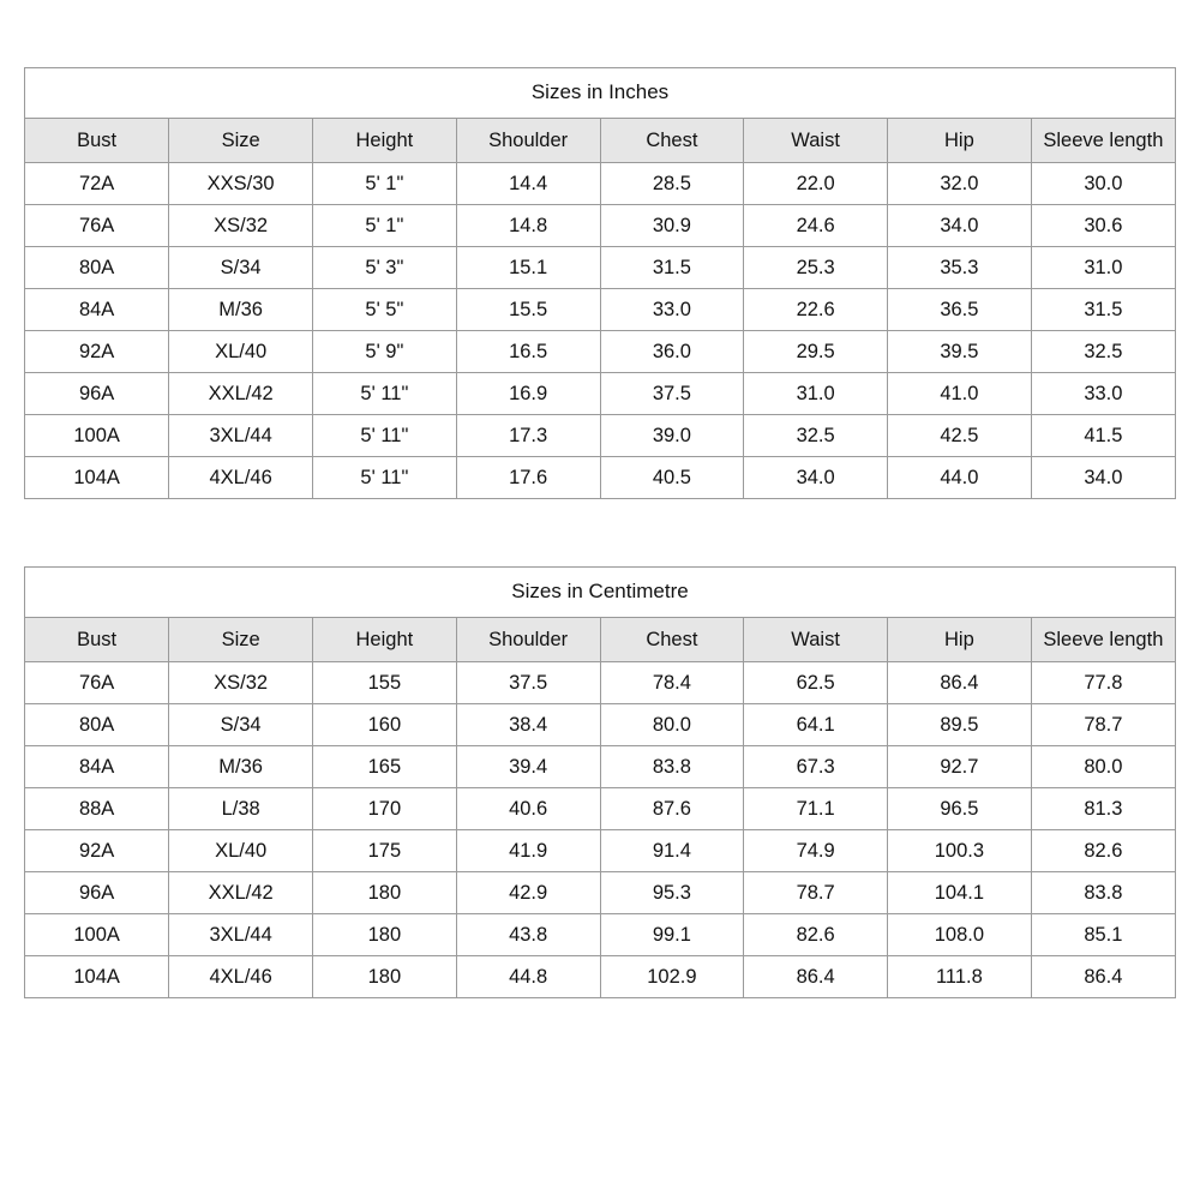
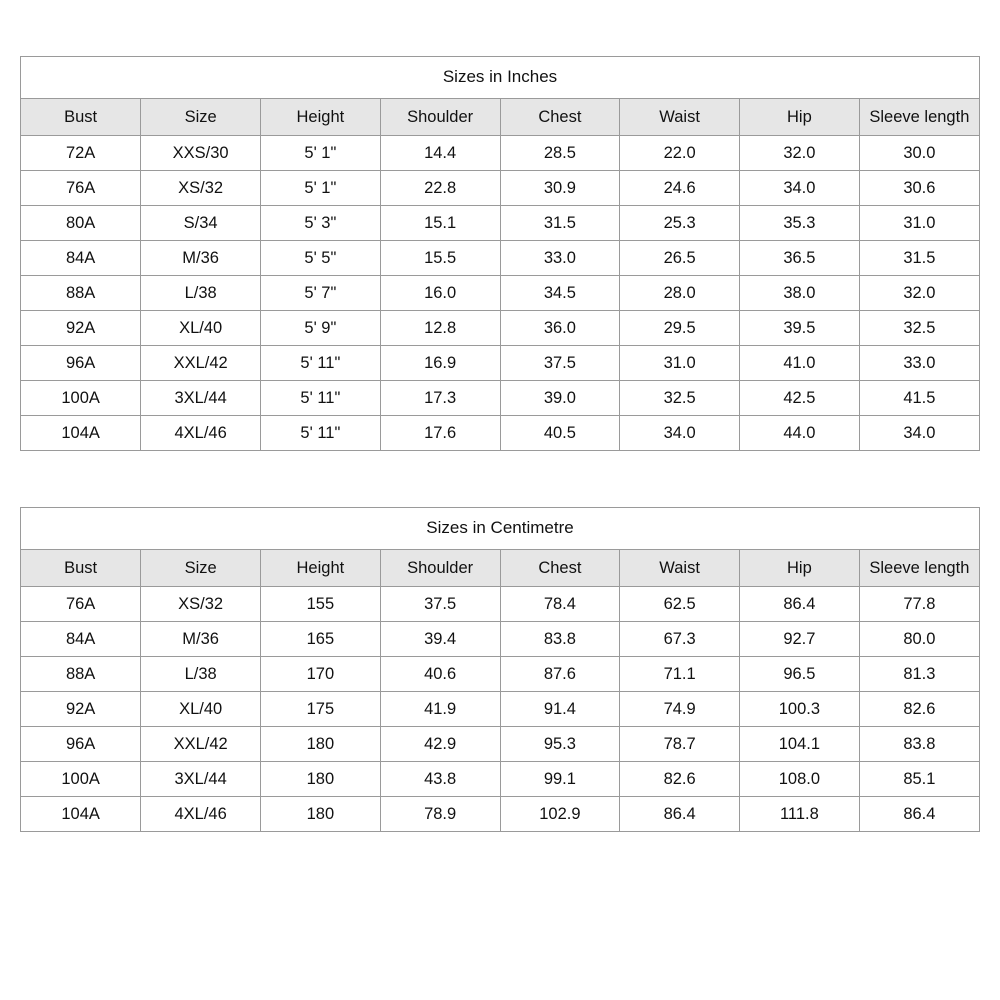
  Sizes in Inches
  Bust	Size	Height	Shoulder	Chest	Waist	Hip	Sleeve length
  72A	XXS/30	5' 1"	14.4	28.5	22.0	32.0	30.0
- 76A	XS/32	5' 1"	14.8	30.9	24.6	34.0	30.6
+ 76A	XS/32	5' 1"	22.8	30.9	24.6	34.0	30.6
  80A	S/34	5' 3"	15.1	31.5	25.3	35.3	31.0
- 84A	M/36	5' 5"	15.5	33.0	22.6	36.5	31.5
+ 84A	M/36	5' 5"	15.5	33.0	26.5	36.5	31.5
+ 88A	L/38	5' 7"	16.0	34.5	28.0	38.0	32.0
- 92A	XL/40	5' 9"	16.5	36.0	29.5	39.5	32.5
+ 92A	XL/40	5' 9"	12.8	36.0	29.5	39.5	32.5
  96A	XXL/42	5' 11"	16.9	37.5	31.0	41.0	33.0
  100A	3XL/44	5' 11"	17.3	39.0	32.5	42.5	41.5
  104A	4XL/46	5' 11"	17.6	40.5	34.0	44.0	34.0
  Sizes in Centimetre
  Bust	Size	Height	Shoulder	Chest	Waist	Hip	Sleeve length
  76A	XS/32	155	37.5	78.4	62.5	86.4	77.8
- 80A	S/34	160	38.4	80.0	64.1	89.5	78.7
  84A	M/36	165	39.4	83.8	67.3	92.7	80.0
  88A	L/38	170	40.6	87.6	71.1	96.5	81.3
  92A	XL/40	175	41.9	91.4	74.9	100.3	82.6
  96A	XXL/42	180	42.9	95.3	78.7	104.1	83.8
  100A	3XL/44	180	43.8	99.1	82.6	108.0	85.1
- 104A	4XL/46	180	44.8	102.9	86.4	111.8	86.4
+ 104A	4XL/46	180	78.9	102.9	86.4	111.8	86.4
